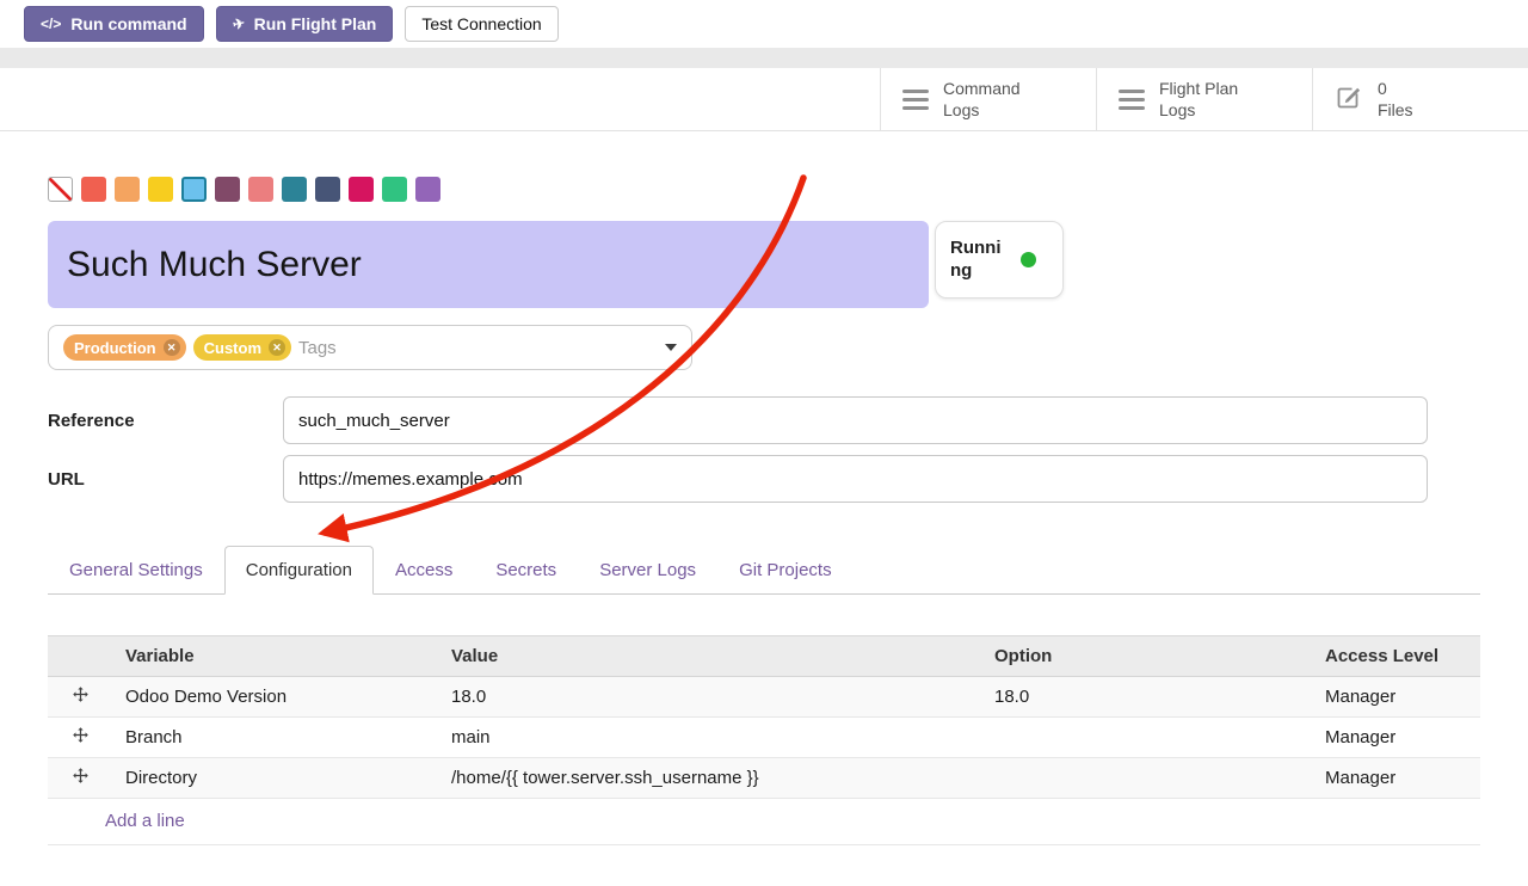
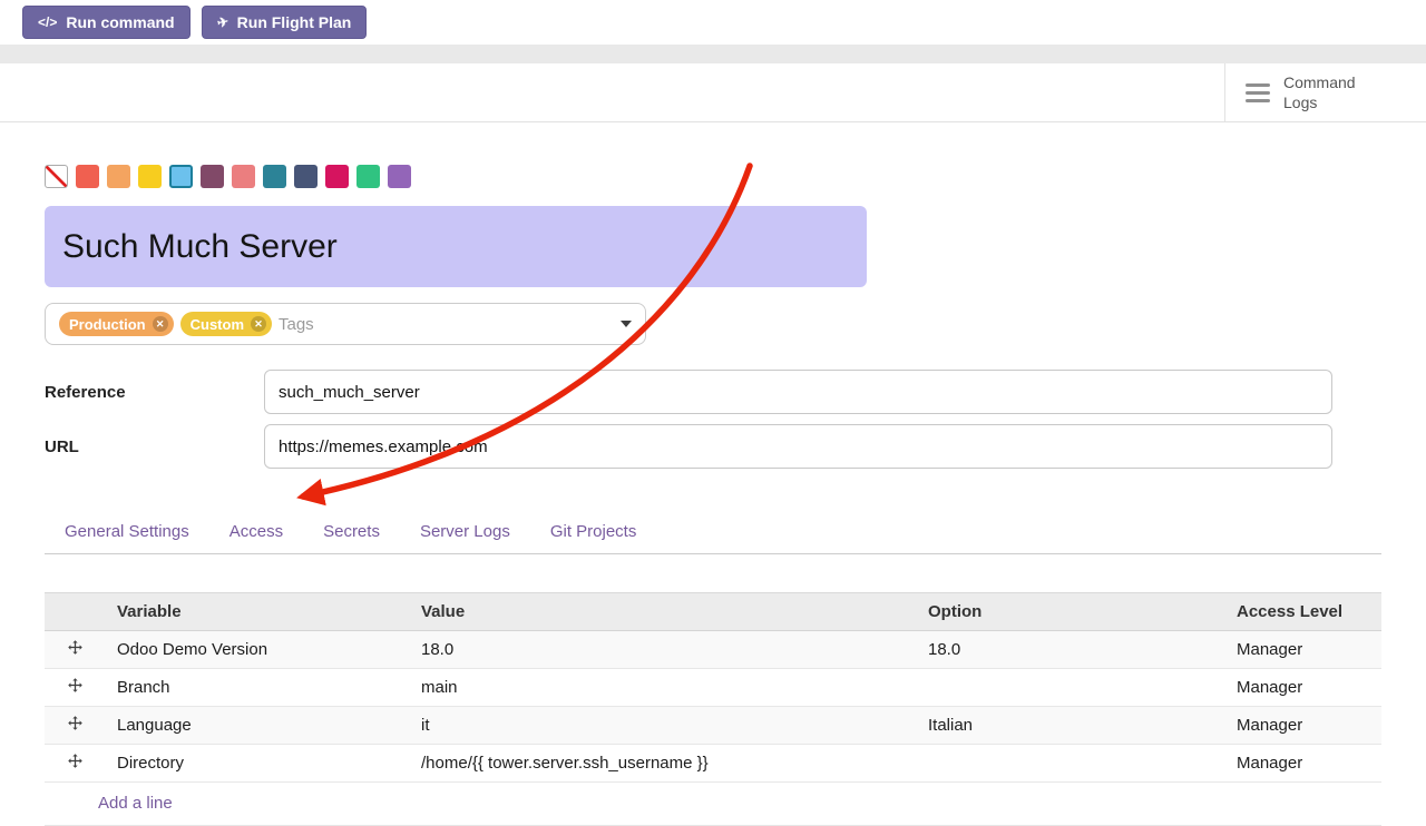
  </>
  Run command
  Run Flight Plan
- Test Connection
  Command Logs
- Flight Plan Logs
- 0
- Files
  Such Much Server
- Running
  Production
  ✕
  Custom
  ✕
  Tags
  Reference
  such_much_server
  URL
  https://memes.example.m
  General Settings
- Configuration
  Access
  Secrets
  Server Logs
  Git Projects
  	Variable	Value	Option	Access Level
  	Odoo Demo Version	18.0	18.0	Manager
  	Branch	main		Manager
+ 	Language	it	Italian	Manager
  	Directory	/home/{{ tower.server.ssh_username }}		Manager
  Add a line
